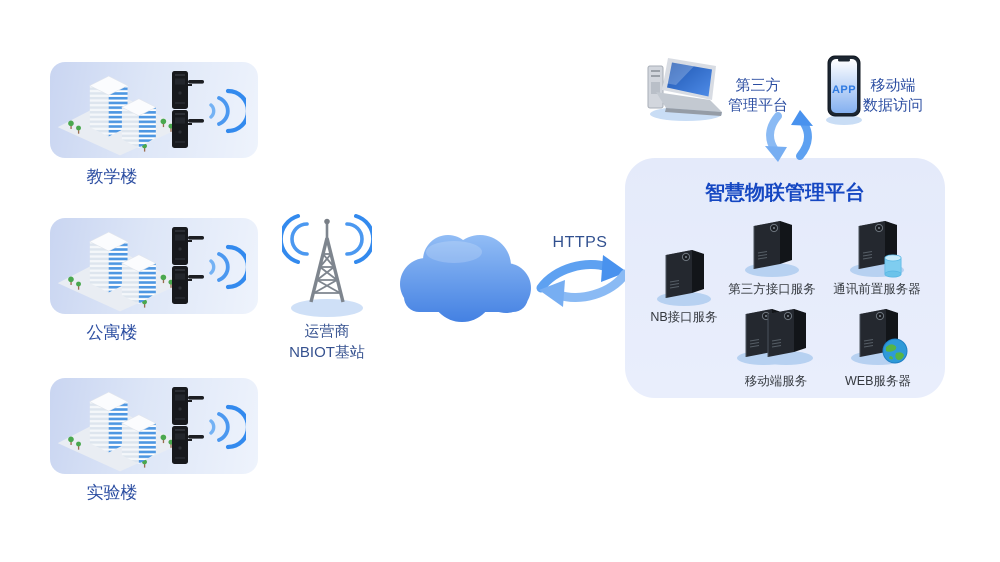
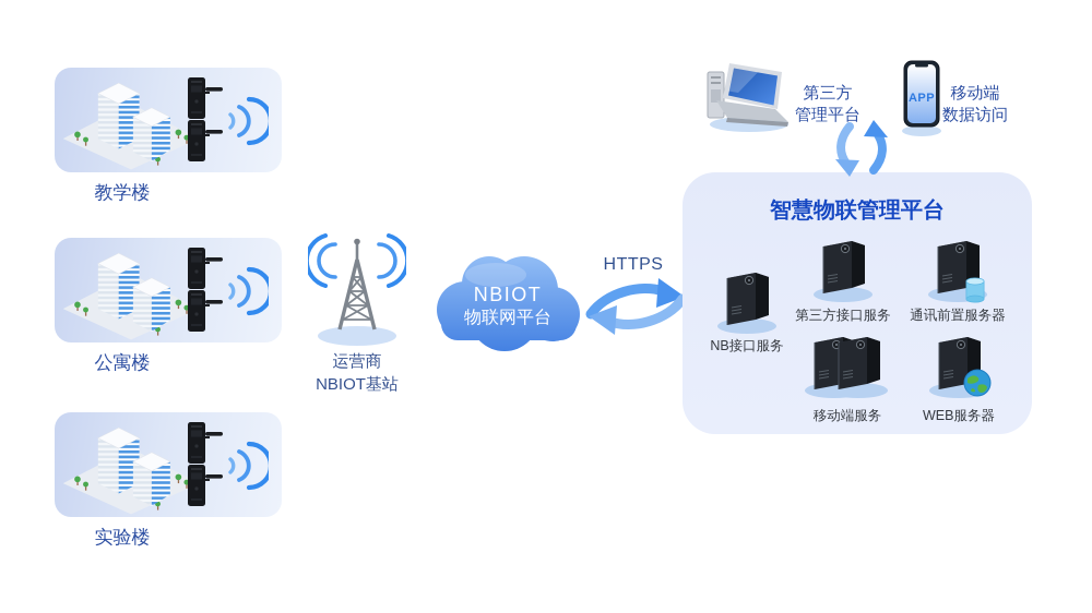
  教学楼
  公寓楼
  实验楼
  运营商
  NBIOT基站
+ NBIOT
+ 物联网平台
  HTTPS
  智慧物联管理平台
  NB接口服务
  第三方接口服务
  通讯前置服务器
  移动端服务
  WEB服务器
  第三方
  管理平台
  APP
  移动端
  数据访问
